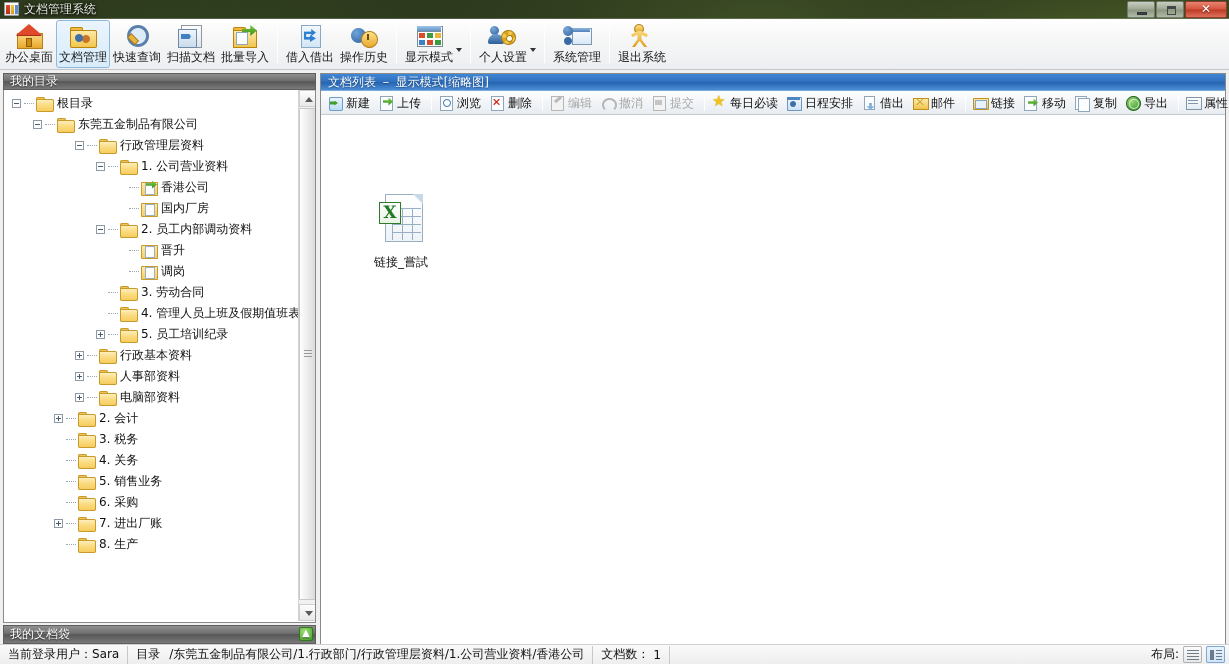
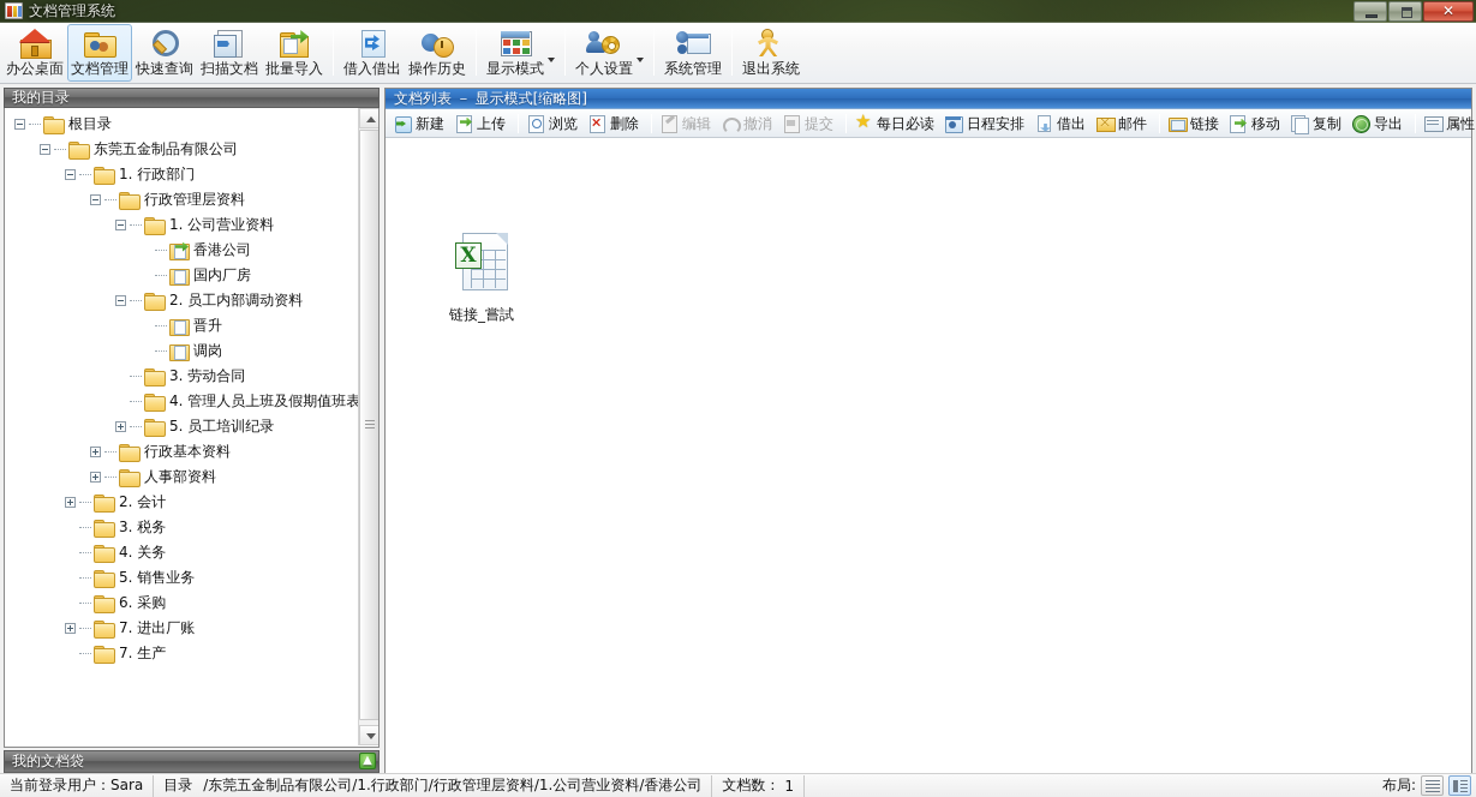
  文档管理系统
  ✕
  办公桌面
  文档管理
  快速查询
  扫描文档
  批量导入
  借入借出
  操作历史
  显示模式
  个人设置
  系统管理
  退出系统
  我的目录
  根目录
  东莞五金制品有限公司
+ 1. 行政部门
  行政管理层资料
  1. 公司营业资料
  香港公司
  国内厂房
  2. 员工内部调动资料
  晋升
  调岗
  3. 劳动合同
  4. 管理人员上班及假期值班表
  5. 员工培训纪录
  行政基本资料
  人事部资料
- 电脑部资料
  2. 会计
  3. 税务
  4. 关务
  5. 销售业务
  6. 采购
  7. 进出厂账
- 8. 生产
+ 7. 生产
  我的文档袋
  ▲
  文档列表 － 显示模式[缩略图]
  新建
  上传
  浏览
  ✕
  删除
  编辑
  撤消
  提交
  每日必读
  日程安排
  借出
  邮件
  链接
  移动
  复制
  导出
  属性
  X
  链接_嘗試
  当前登录用户：Sara
  目录
  /东莞五金制品有限公司/1.行政部门/行政管理层资料/1.公司营业资料/香港公司
  文档数：
  1
  布局:
